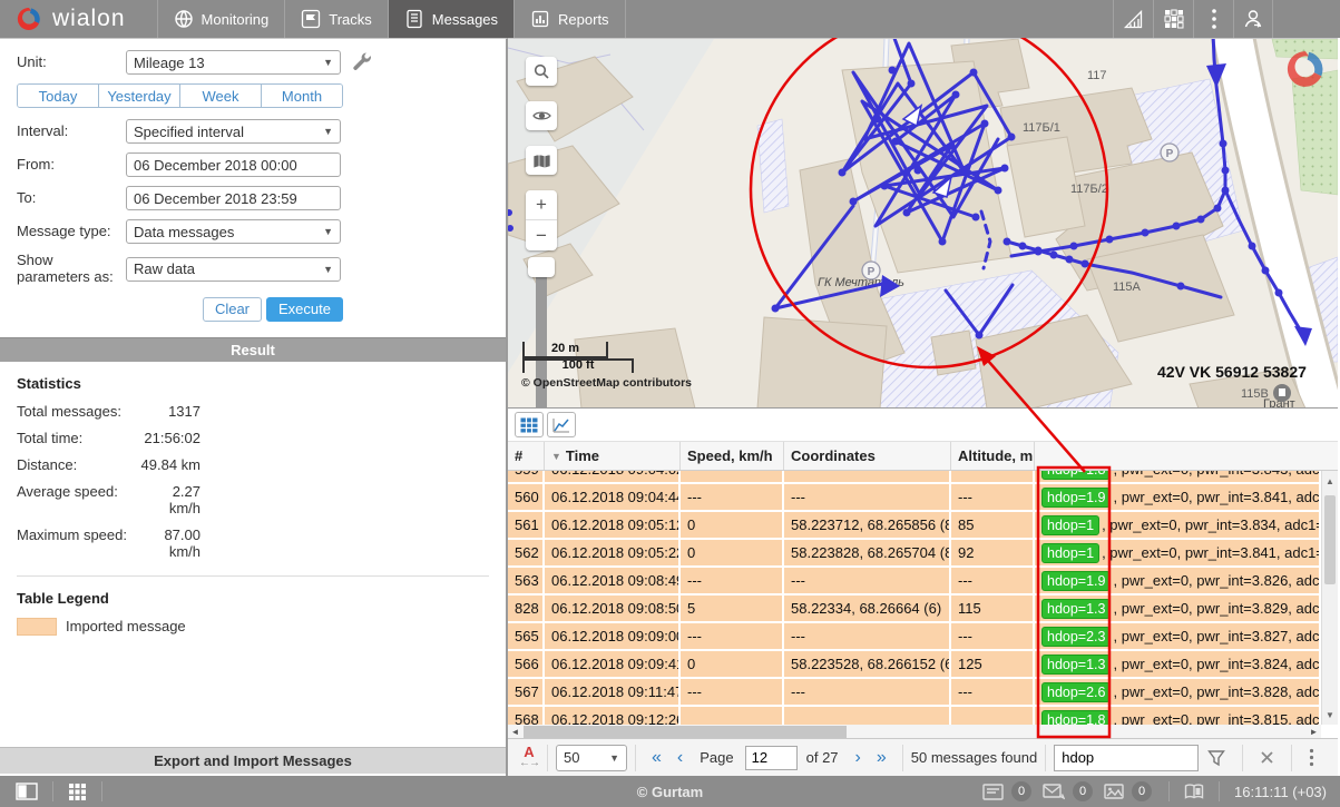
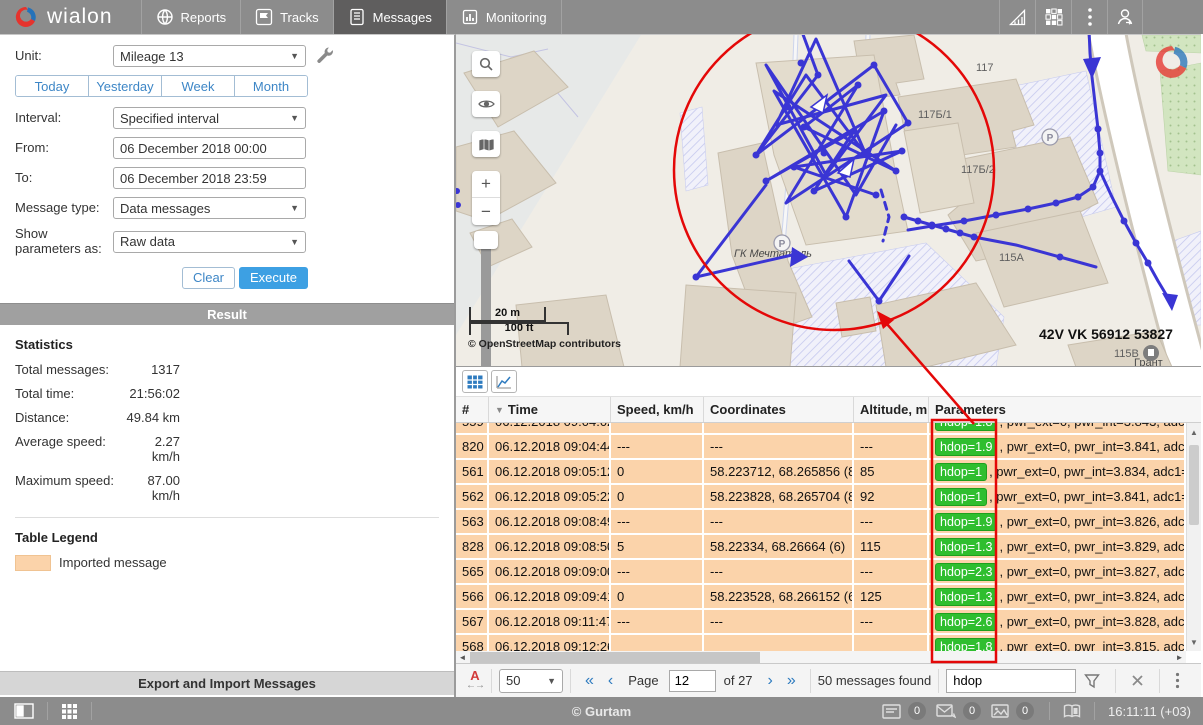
  wialon
- Monitoring
+ Reports
  Tracks
  Messages
- Reports
+ Monitoring
  Unit:
  Mileage 13
  ▼
  Today
  Yesterday
  Week
  Month
  Interval:
  Specified interval
  ▼
  From:
  06 December 2018 00:00
  To:
  06 December 2018 23:59
  Message type:
  Data messages
  ▼
  Show parameters as:
  Raw data
  ▼
  Clear
  Execute
  Result
  Statistics
  Total messages:
  1317
  Total time:
  21:56:02
  Distance:
  49.84 km
  Average speed:
  2.27 km/h
  Maximum speed:
  87.00 km/h
  Table Legend
  Imported message
  Export and Import Messages
  117
  117Б/1
  117Б/2
  115A
  115B
  ГК Мечтать
  Грант
  P
  P
  42V VK 56912 53827
  +
  −
  20 m
  100 ft
  © OpenStreetMap contributors
  #
  ▼
  Time
  Speed, km/h
  Coordinates
  Altitude, m
+ Parameters
- 560
+ 820
  06.12.2018 09:04:4
  ---
  ---
  ---
  hdop=1.9
  , pwr_ext=0, pwr_int=3.841, adc
  561
  06.12.2018 09:05:1
  0
  58.223712, 68.265856 (8
  85
  hdop=1
  , pwr_ext=0, pwr_int=3.834, adc1
  562
  06.12.2018 09:05:2
  0
  58.223828, 68.265704 (8
  92
  hdop=1
  , pwr_ext=0, pwr_int=3.841, adc1
  563
  06.12.2018 09:08:4
  ---
  ---
  ---
  hdop=1.9
  , pwr_ext=0, pwr_int=3.826, adc
  828
  06.12.2018 09:08:5
  5
  58.22334, 68.26664 (6)
  115
  hdop=1.3
  , pwr_ext=0, pwr_int=3.829, adc
  565
  06.12.2018 09:09:0
  ---
  ---
  ---
  hdop=2.3
  , pwr_ext=0, pwr_int=3.827, adc
  566
  06.12.2018 09:09:4
  0
  58.223528, 68.266152 (6
  125
  hdop=1.3
  , pwr_ext=0, pwr_int=3.824, adc
  567
  06.12.2018 09:11:47
  ---
  ---
  ---
  hdop=2.6
  , pwr_ext=0, pwr_int=3.828, adc
  568
  06.12.2018 09:12:2
  hdop=1.8
  , pwr_ext=0, pwr_int=3.815, adc
  ▲
  ▼
  ◄
  ►
  A
  ←→
  50
  ▼
  «
  ‹
  Page
  12
  of 27
  ›
  »
  50 messages found
  hdop
  © Gurtam
  0
  0
  0
  16:11:11 (+03)
